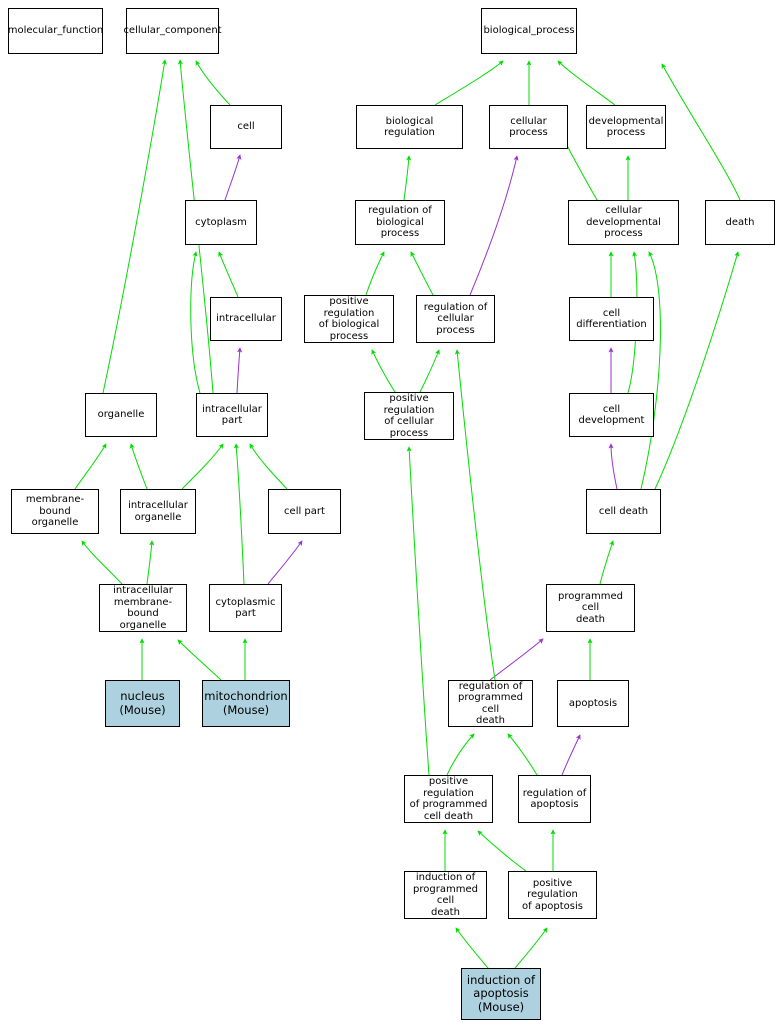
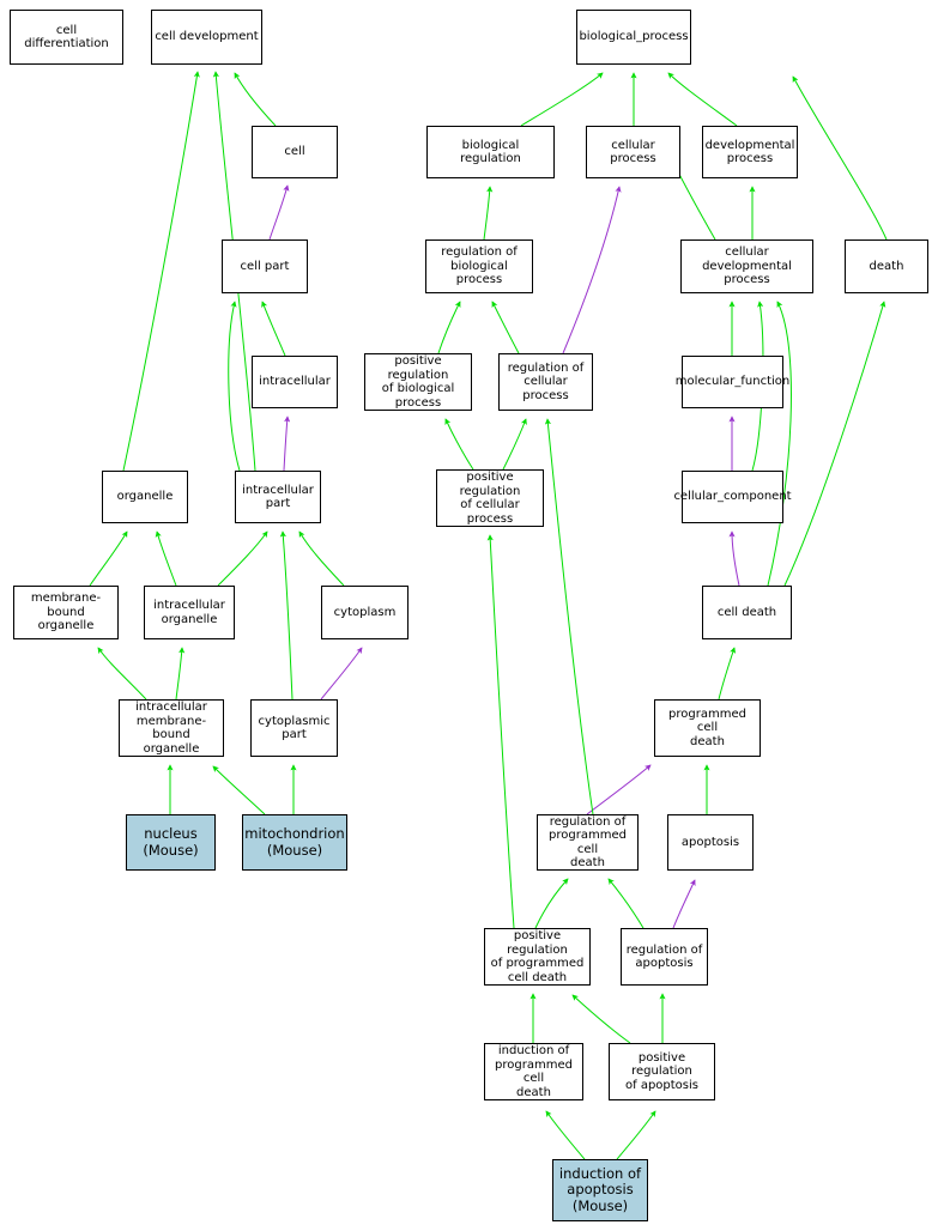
- molecular_function
+ cell differentiation
- cellular_component
+ cell development
  biological_process
  cell
  biological regulation
  cellular process
  developmental
  process
- cytoplasm
+ cell part
  regulation of
  biological process
  cellular developmental
  process
  death
  intracellular
  positive regulation
  of biological
  process
  regulation of
  cellular process
- cell differentiation
+ molecular_function
  organelle
  intracellular
  part
  positive regulation
  of cellular
  process
- cell development
+ cellular_component
  membrane-bound
  organelle
  intracellular
  organelle
- cell part
+ cytoplasm
  cell death
  intracellular
  membrane-bound
  organelle
  cytoplasmic
  part
  programmed cell
  death
  nucleus
  (Mouse)
  mitochondrion
  (Mouse)
  regulation of
  programmed cell
  death
  apoptosis
  positive regulation
  of programmed
  cell death
  regulation of
  apoptosis
  induction of
  programmed cell
  death
  positive regulation
  of apoptosis
  induction of
  apoptosis
  (Mouse)
